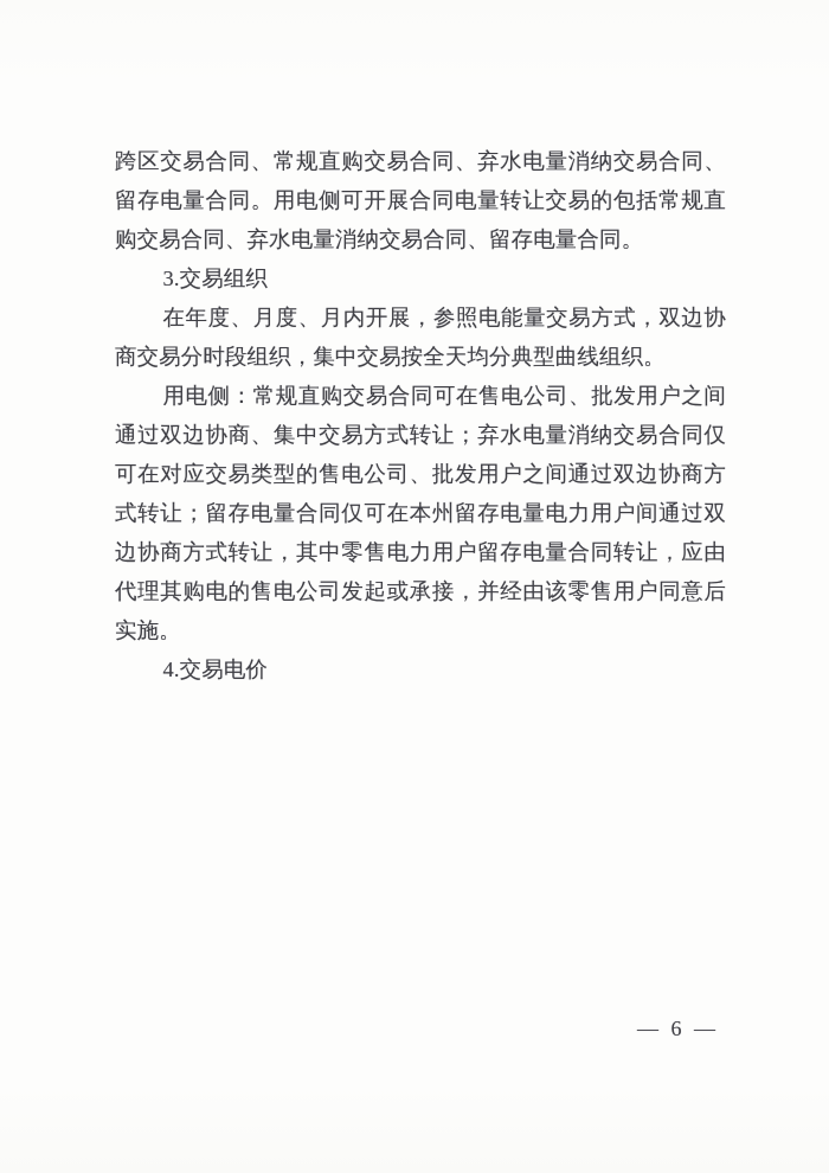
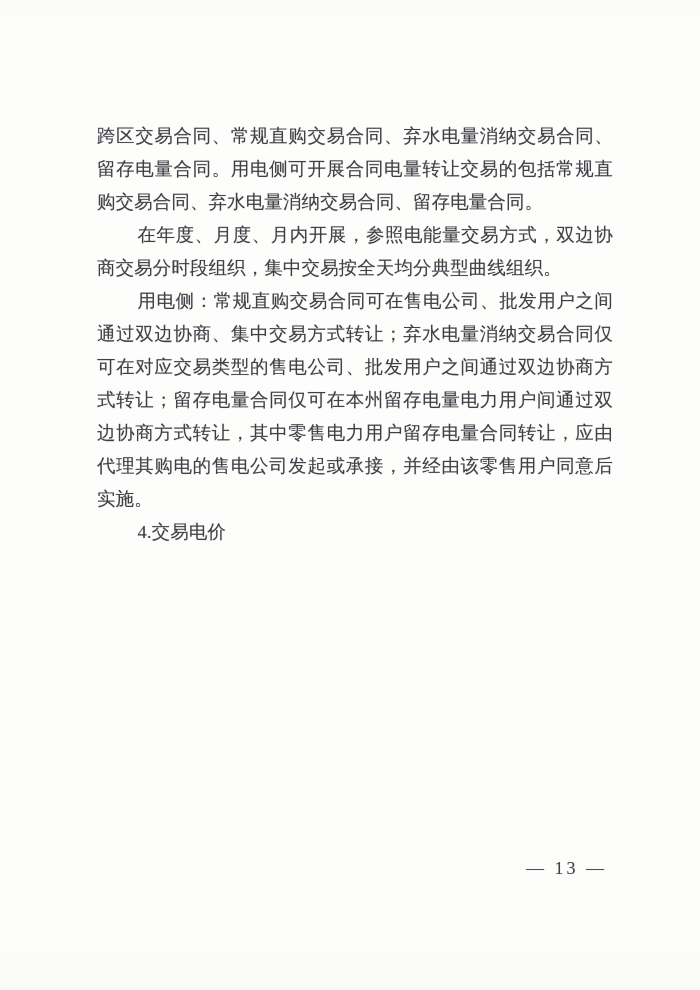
  跨区交易合同、常规直购交易合同、弃水电量消纳交易合同、留存电量合同。用电侧可开展合同电量转让交易的包括常规直购交易合同、弃水电量消纳交易合同、留存电量合同。
- 3.交易组织
  在年度、月度、月内开展，参照电能量交易方式，双边协商交易分时段组织，集中交易按全天均分典型曲线组织。
  用电侧：常规直购交易合同可在售电公司、批发用户之间通过双边协商、集中交易方式转让；弃水电量消纳交易合同仅可在对应交易类型的售电公司、批发用户之间通过双边协商方式转让；留存电量合同仅可在本州留存电量电力用户间通过双边协商方式转让，其中零售电力用户留存电量合同转让，应由代理其购电的售电公司发起或承接，并经由该零售用户同意后实施。
  4.交易电价
- — 6 —
+ — 13 —
